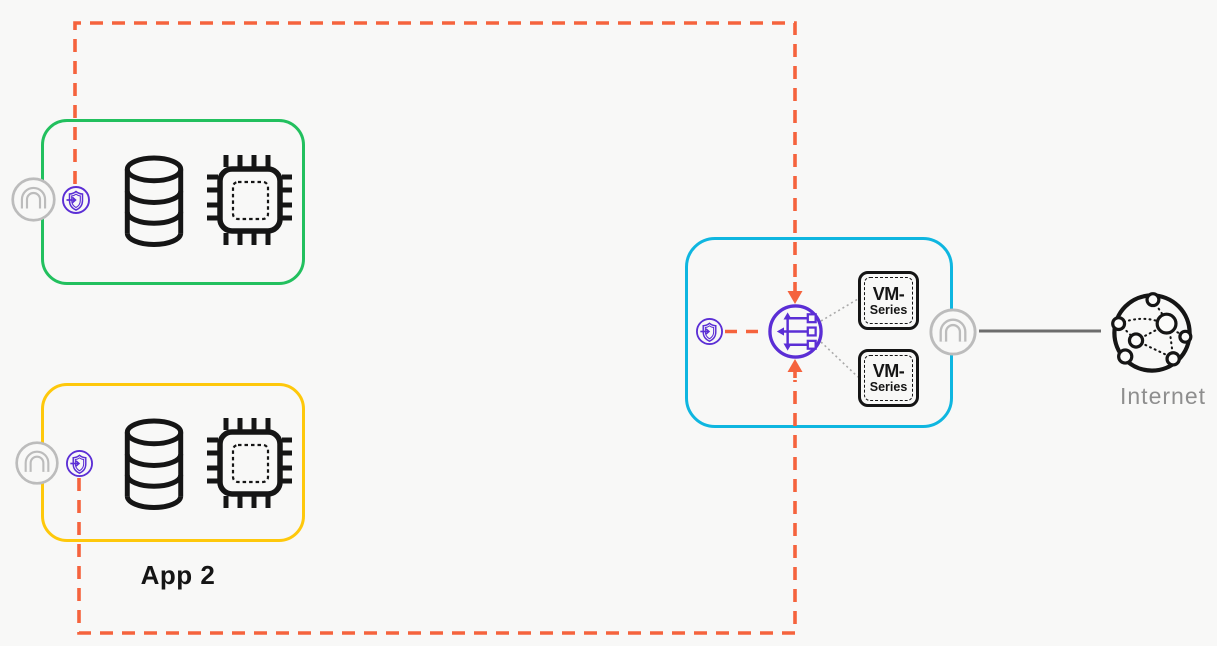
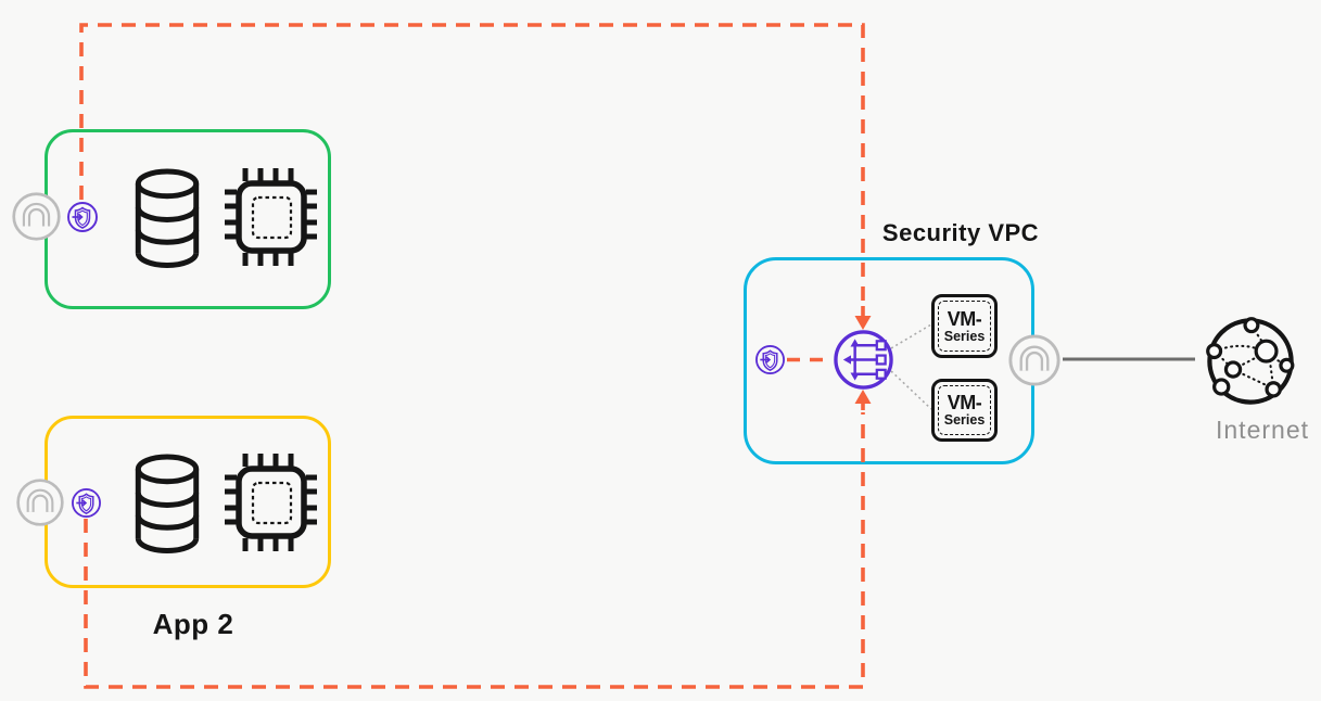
  VM-
  Series
  VM-
  Series
  App 2
+ Security VPC
  Internet
